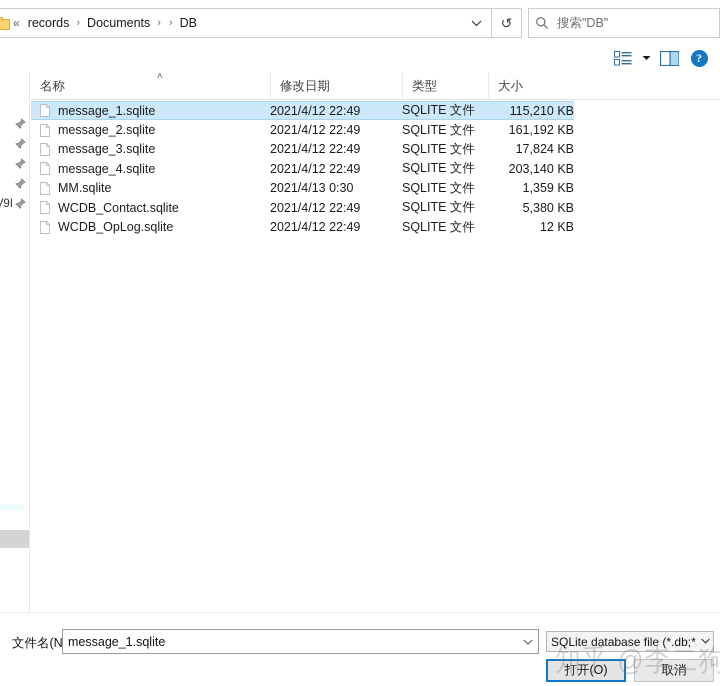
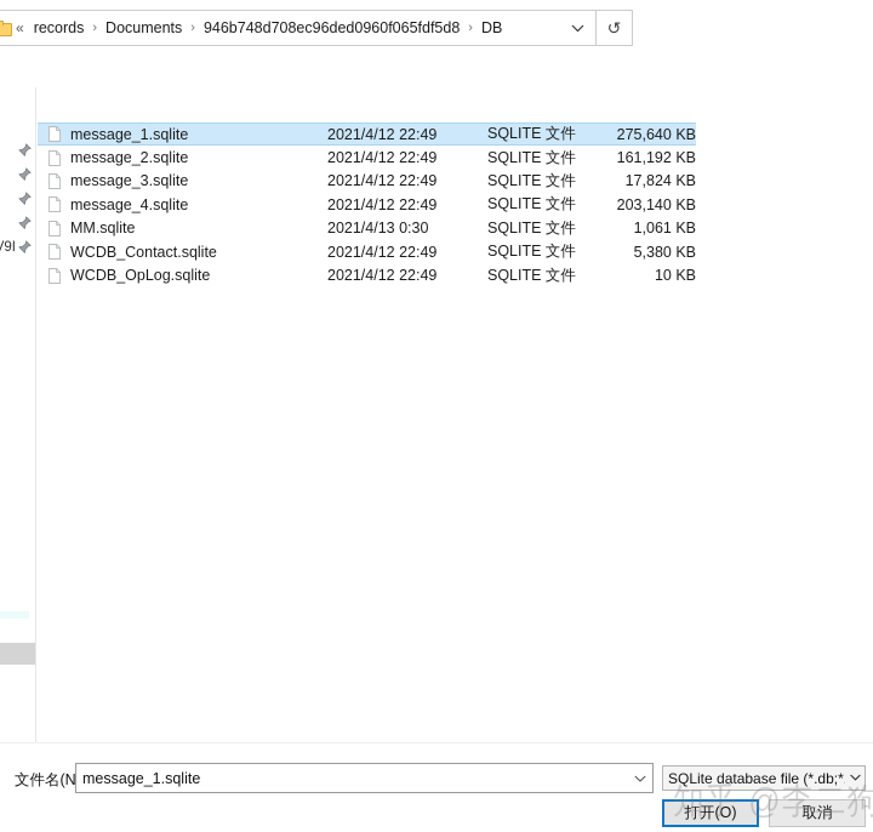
  «
  records
  ›
  Documents
  ›
+ 946b748d708ec96ded0960f065fdf5d8
  ›
  DB
  ↺
- 搜索"DB"
- ?
- 名称
- 修改日期
- 类型
- 大小
- ˄
  message_1.sqlite
  2021/4/12 22:49
  SQLITE 文件
- 115,210 KB
+ 275,640 KB
  message_2.sqlite
  2021/4/12 22:49
  SQLITE 文件
  161,192 KB
  message_3.sqlite
  2021/4/12 22:49
  SQLITE 文件
  17,824 KB
  message_4.sqlite
  2021/4/12 22:49
  SQLITE 文件
  203,140 KB
  MM.sqlite
  2021/4/13 0:30
  SQLITE 文件
- 1,359 KB
+ 1,061 KB
  WCDB_Contact.sqlite
  2021/4/12 22:49
  SQLITE 文件
  5,380 KB
  WCDB_OpLog.sqlite
  2021/4/12 22:49
  SQLITE 文件
- 12 KB
+ 10 KB
  文件名(N
  message_1.sqlite
  SQLite database file (*.db;*
  打开(O)
  取消
  知乎 @李二狗
